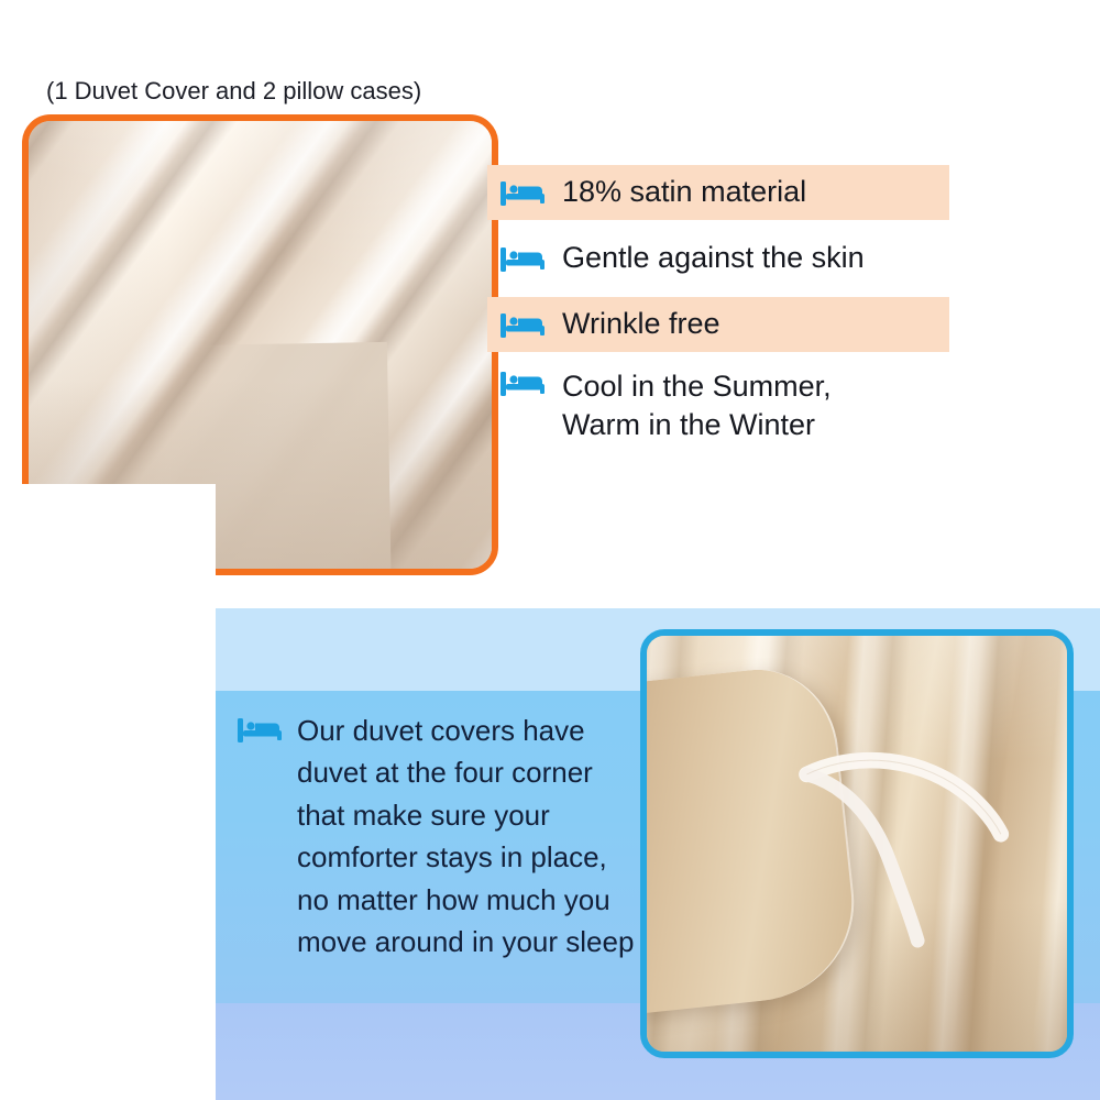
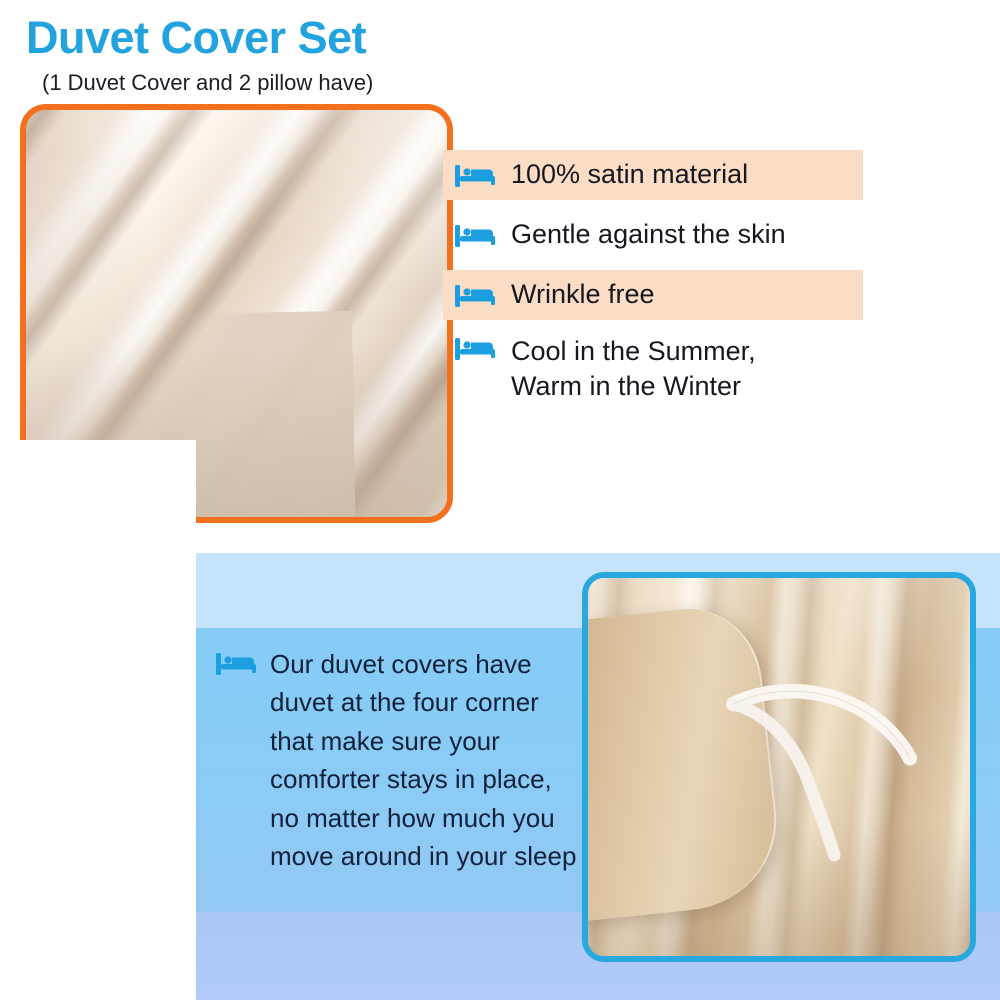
+ Duvet Cover Set
- (1 Duvet Cover and 2 pillow cases)
+ (1 Duvet Cover and 2 pillow have)
- 18% satin material
+ 100% satin material
  Gentle against the skin
  Wrinkle free
  Cool in the Summer,
  Warm in the Winter
  Our duvet covers have duvet at the four corner that make sure your comforter stays in place, no matter how much you move around in your sleep
